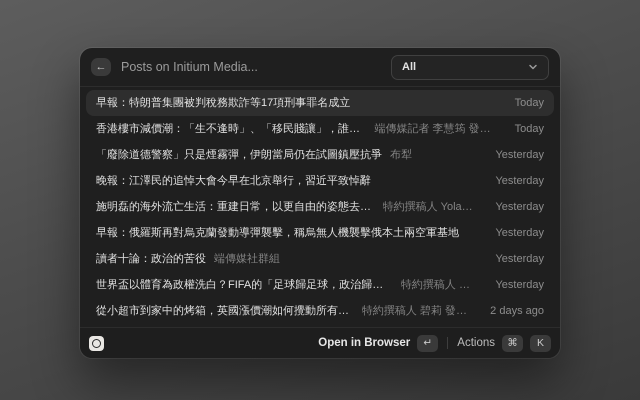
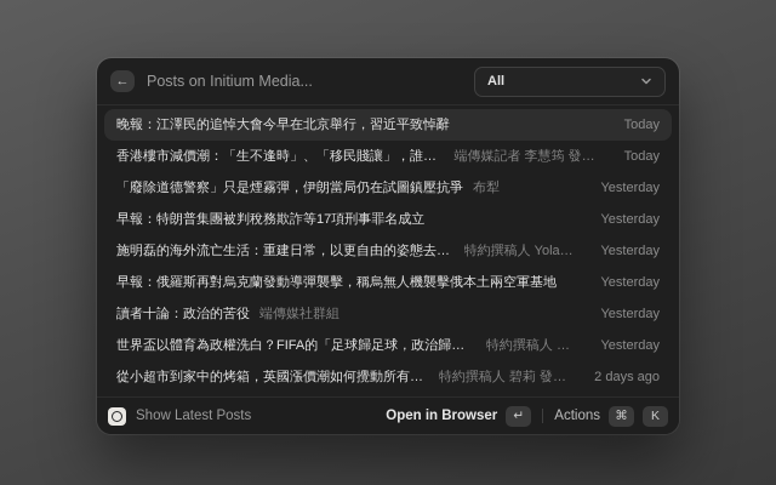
  ←
  Posts on Initium Media...
  All
- 早報：特朗普集團被判稅務欺詐等17項刑事罪名成立
+ 晚報：江澤民的追悼大會今早在北京舉行，習近平致悼辭
  Today
  香港樓市減價潮：「生不逢時」、「移民賤讓」，誰投資
  端傳媒記者 李慧筠 發自新
  Today
  「廢除道德警察」只是煙霧彈，伊朗當局仍在試圖鎮壓抗爭
  布犁
  Yesterday
- 晚報：江澤民的追悼大會今早在北京舉行，習近平致悼辭
+ 早報：特朗普集團被判稅務欺詐等17項刑事罪名成立
  Yesterday
  施明磊的海外流亡生活：重建日常，以更自由的姿態去抗
  特約撰稿人 Yolanda
  Yesterday
  早報：俄羅斯再對烏克蘭發動導彈襲擊，稱烏無人機襲擊俄本土兩空軍基地
  Yesterday
  讀者十論：政治的苦役
  端傳媒社群組
  Yesterday
  世界盃以體育為政權洗白？FIFA的「足球歸足球，政治歸政治
  特約撰稿人 鄧正
  Yesterday
  從小超市到家中的烤箱，英國漲價潮如何攪動所有人
  特約撰稿人 碧莉 發自
  2 days ago
+ Show Latest Posts
  Open in Browser
  ↵
  Actions
  ⌘
  K
